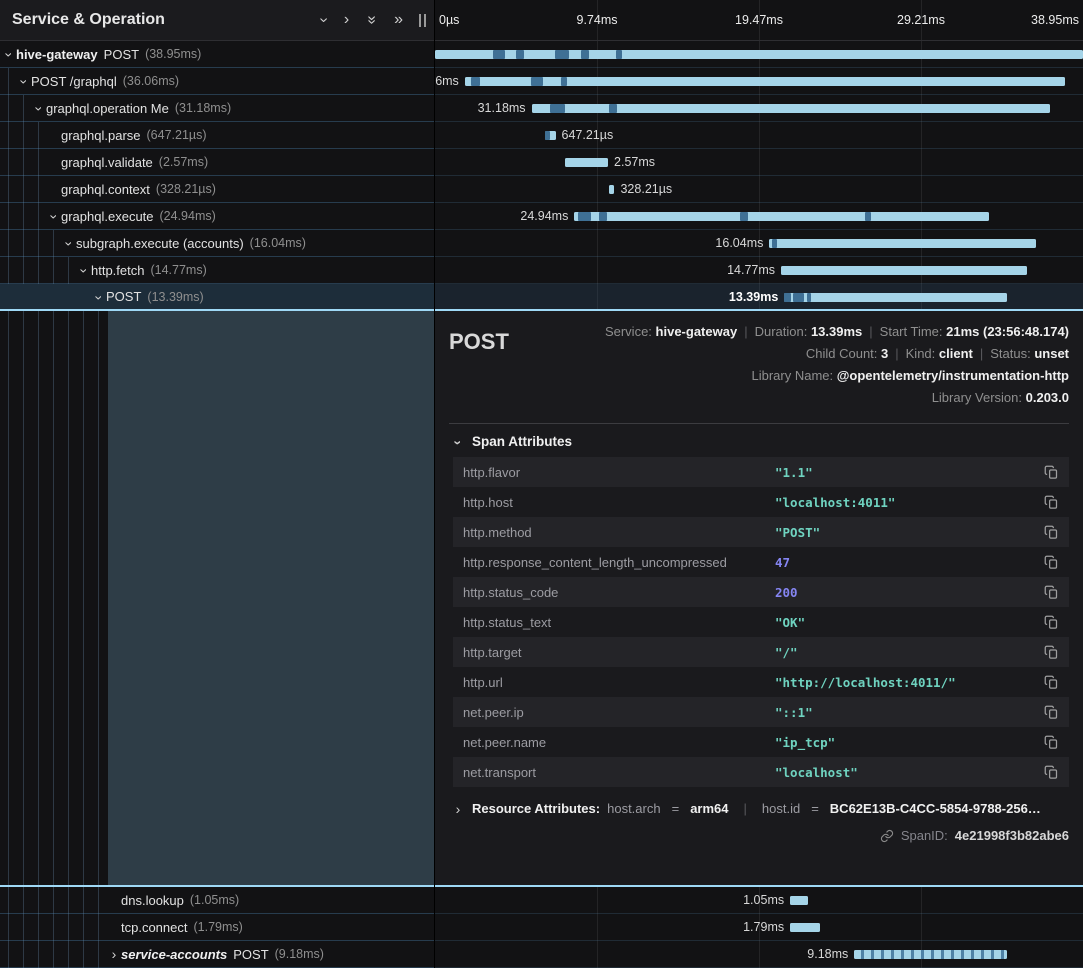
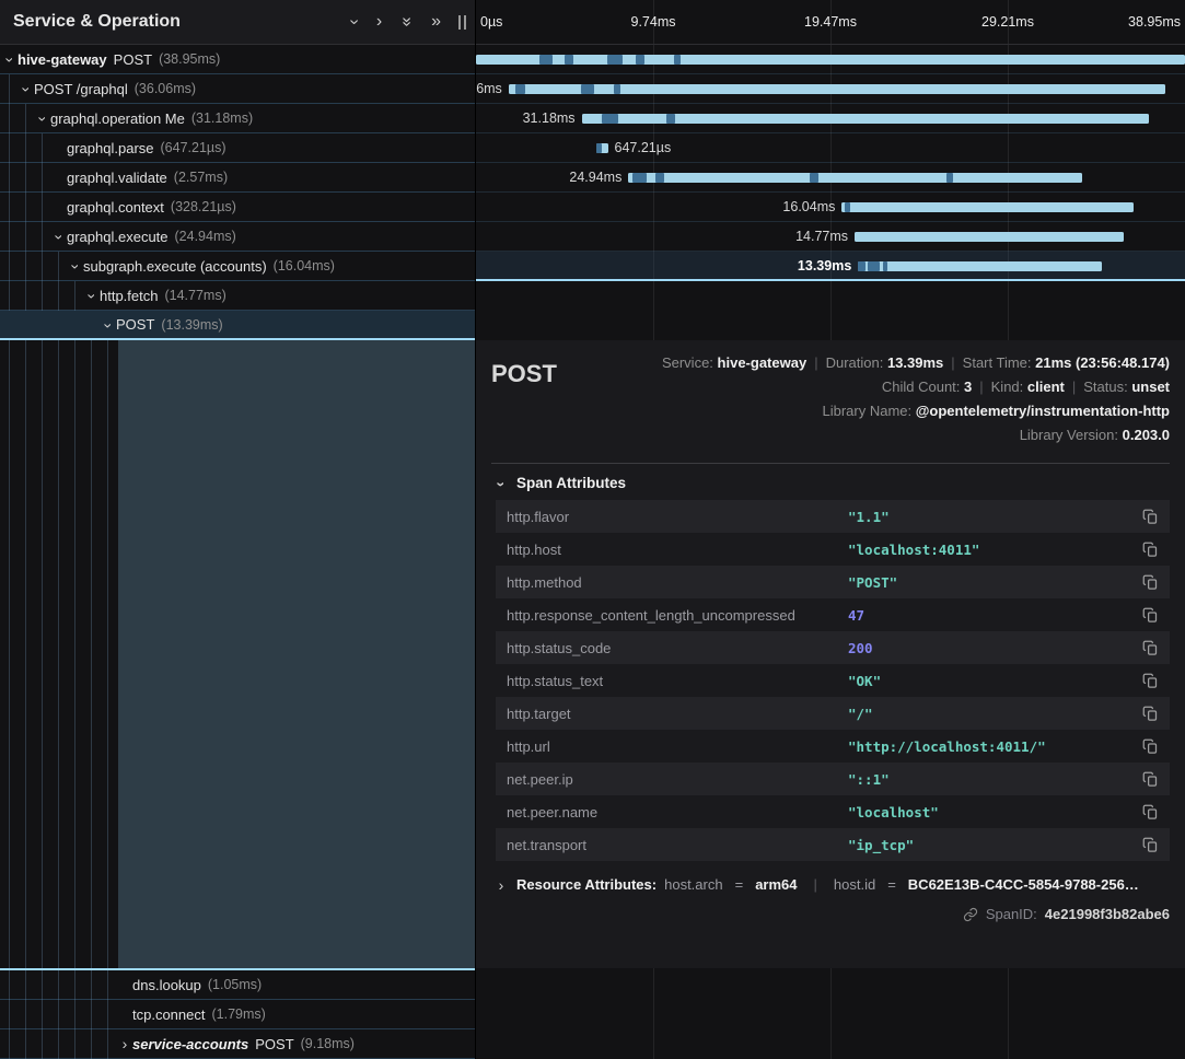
  Service & Operation
  ›
  »
  hive-gateway
  POST
  (38.95ms)
  POST /graphql
  (36.06ms)
  graphql.operation Me
  (31.18ms)
  graphql.parse
  (647.21µs)
  graphql.validate
  (2.57ms)
  graphql.context
  (328.21µs)
  graphql.execute
  (24.94ms)
  subgraph.execute (accounts)
  (16.04ms)
  http.fetch
  (14.77ms)
  POST
  (13.39ms)
  dns.lookup
  (1.05ms)
  tcp.connect
  (1.79ms)
  ›
  service-accounts
  POST
  (9.18ms)
  0µs
  9.74ms
  19.47ms
  29.21ms
  38.95ms
  31.18ms
  647.21µs
- 2.57ms
- 328.21µs
  24.94ms
  16.04ms
  14.77ms
  13.39ms
  POST
  Service: hive-gateway | Duration: 13.39ms | Start Time: 21ms (23:56:48.174)
  Child Count: 3 | Kind: client | Status: unset
  Library Name: @opentelemetry/instrumentation-http
  Library Version: 0.203.0
  Span Attributes
  http.flavor
  "1.1"
  http.host
  "localhost:4011"
  http.method
  "POST"
  http.response_content_length_uncompressed
  47
  http.status_code
  200
  http.status_text
  "OK"
  http.target
  "/"
  http.url
  "http://localhost:4011/"
  net.peer.ip
  "::1"
  net.peer.name
- "ip_tcp"
+ "localhost"
  net.transport
- "localhost"
+ "ip_tcp"
  ›
  Resource Attributes:
  host.arch
  =
  arm64
  |
  host.id
  =
  BC62E13B-C4CC-5854-9788-256…
  SpanID:
  4e21998f3b82abe6
- 1.05ms
- 1.79ms
- 9.18ms
